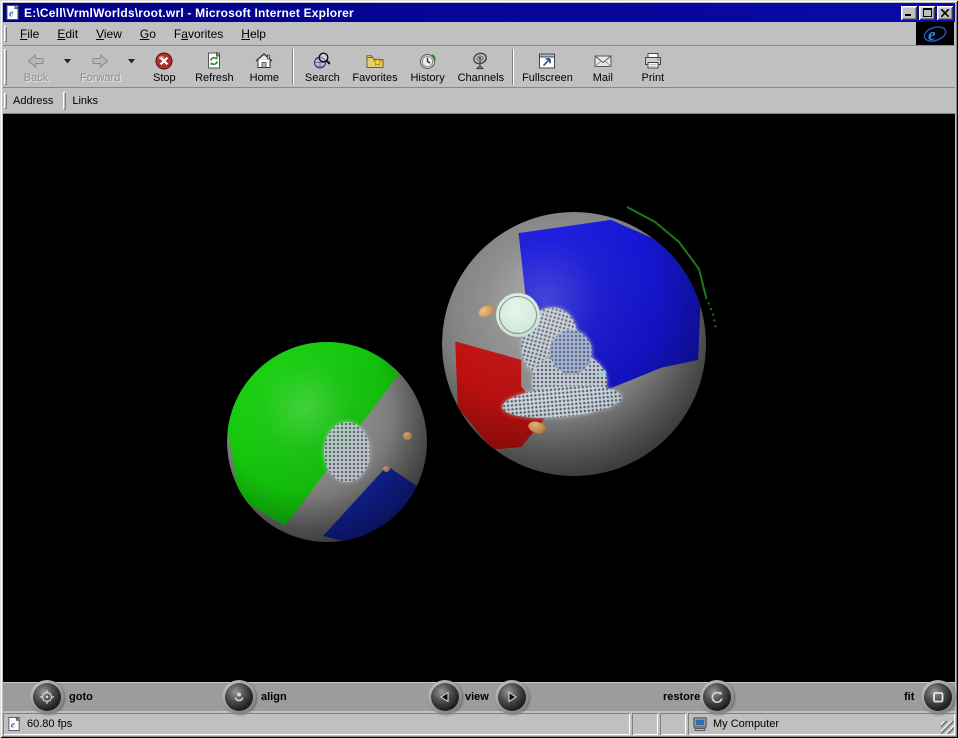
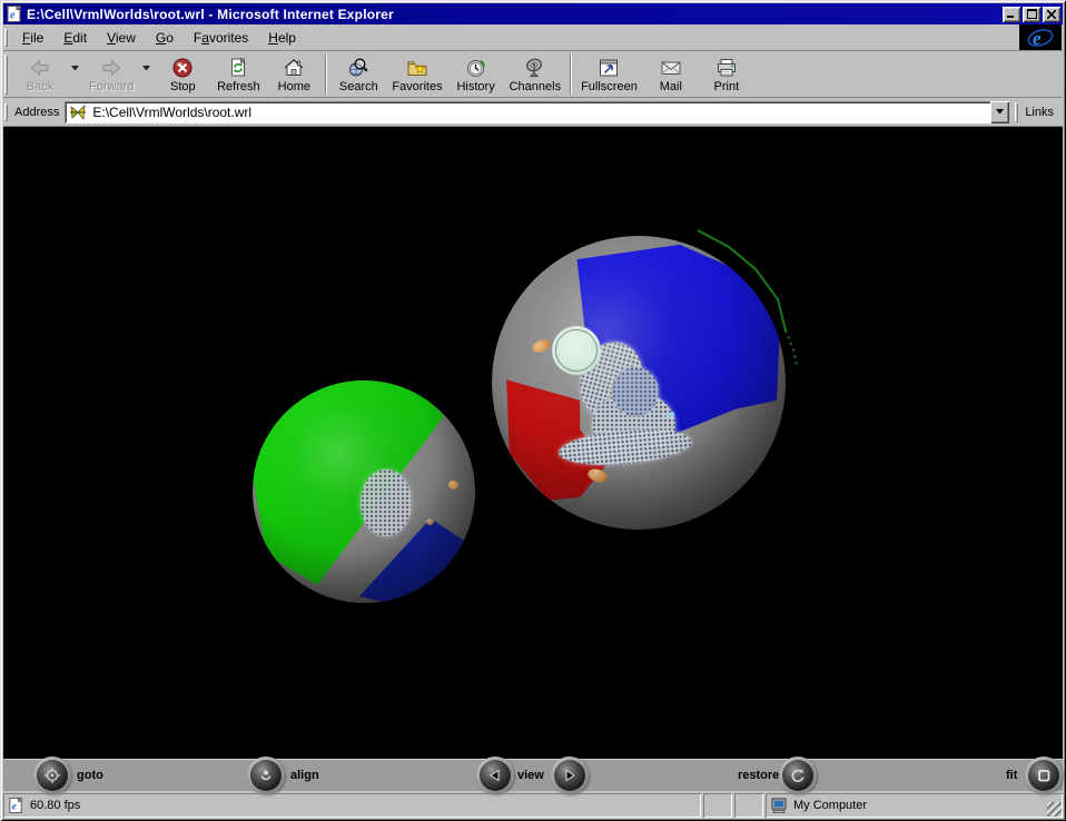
  e
  E:\Cell\VrmlWorlds\root.wrl - Microsoft Internet Explorer
  File
  Edit
  View
  Go
  Favorites
  Help
  e
  Back
  Forward
  Stop
  Refresh
  Home
  Search
  Favorites
  History
  Channels
  Fullscreen
  Mail
  Print
  Address
+ E:\Cell\VrmlWorlds\root.wrl
  Links
  goto
  align
  view
  restore
  fit
  e
  60.80 fps
  My Computer
